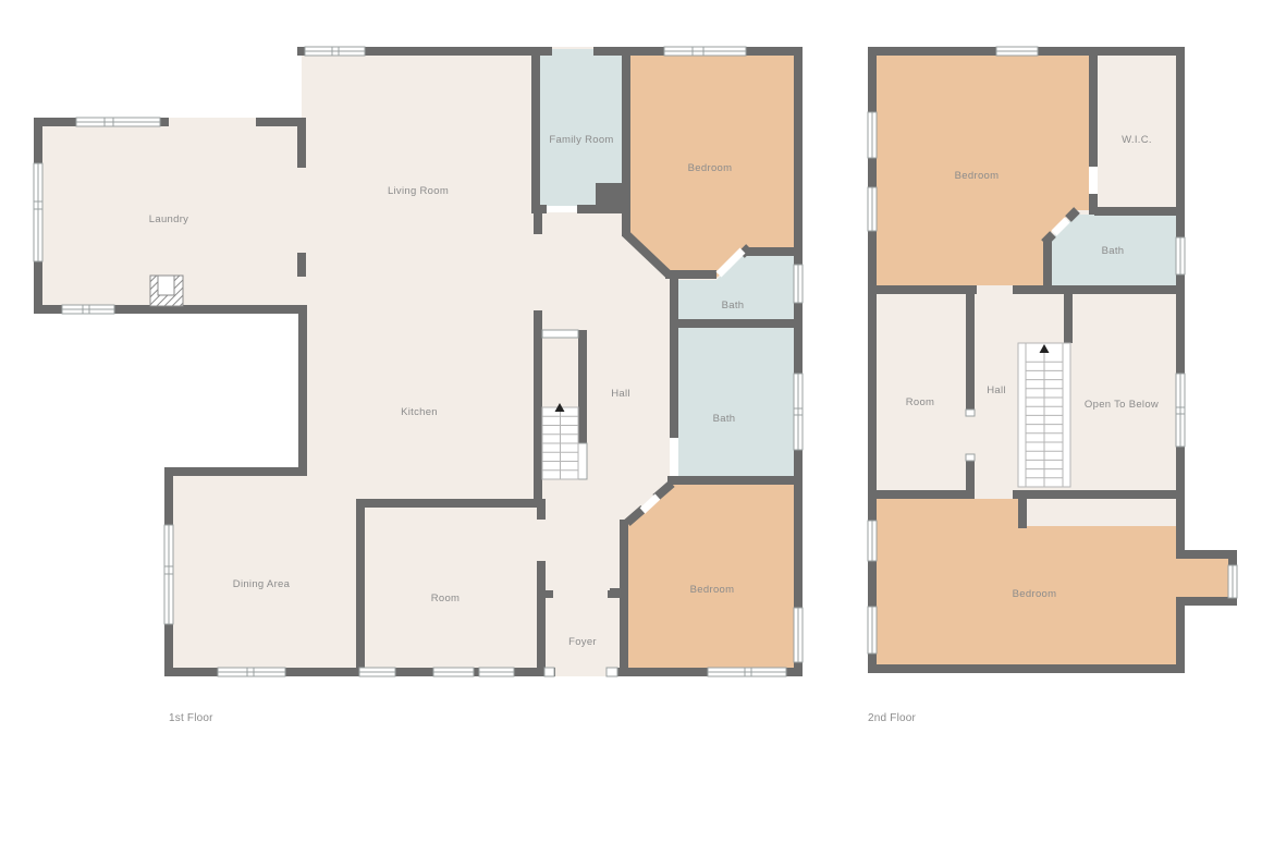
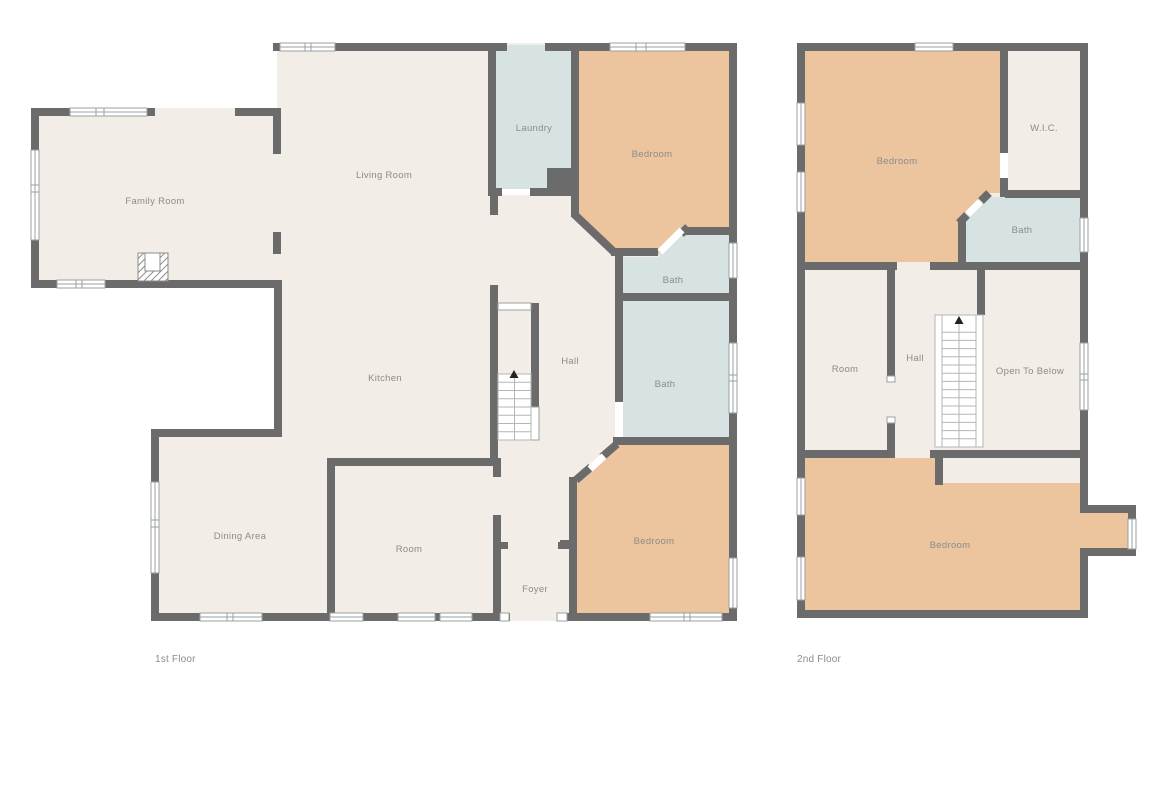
- Laundry
+ Family Room
  Living Room
- Family Room
+ Laundry
  Bedroom
  Bath
  Bath
  Hall
  Kitchen
  Dining Area
  Room
  Foyer
  Bedroom
  1st Floor
  Bedroom
  W.I.C.
  Bath
  Room
  Hall
  Open To Below
  Bedroom
  2nd Floor
